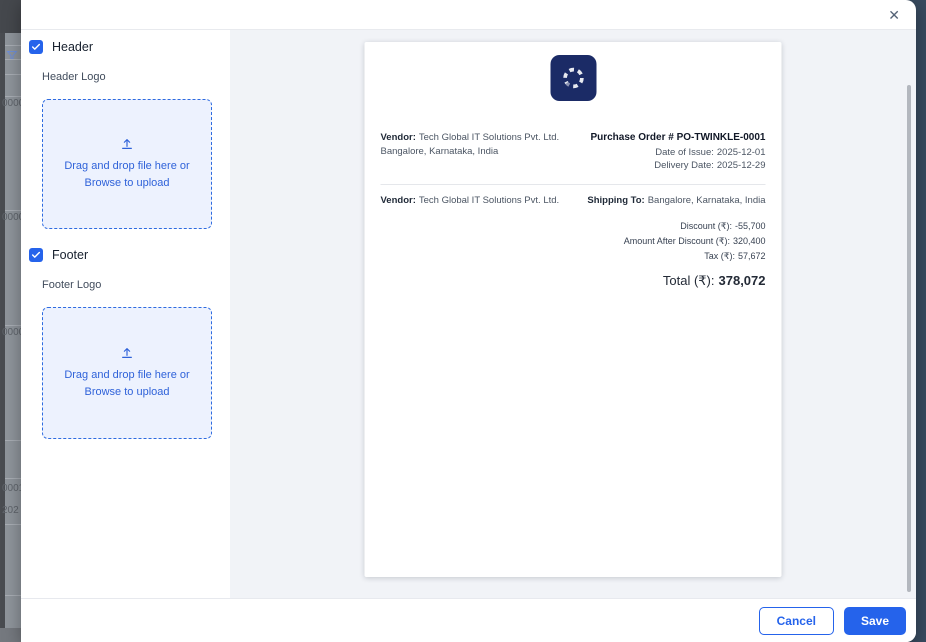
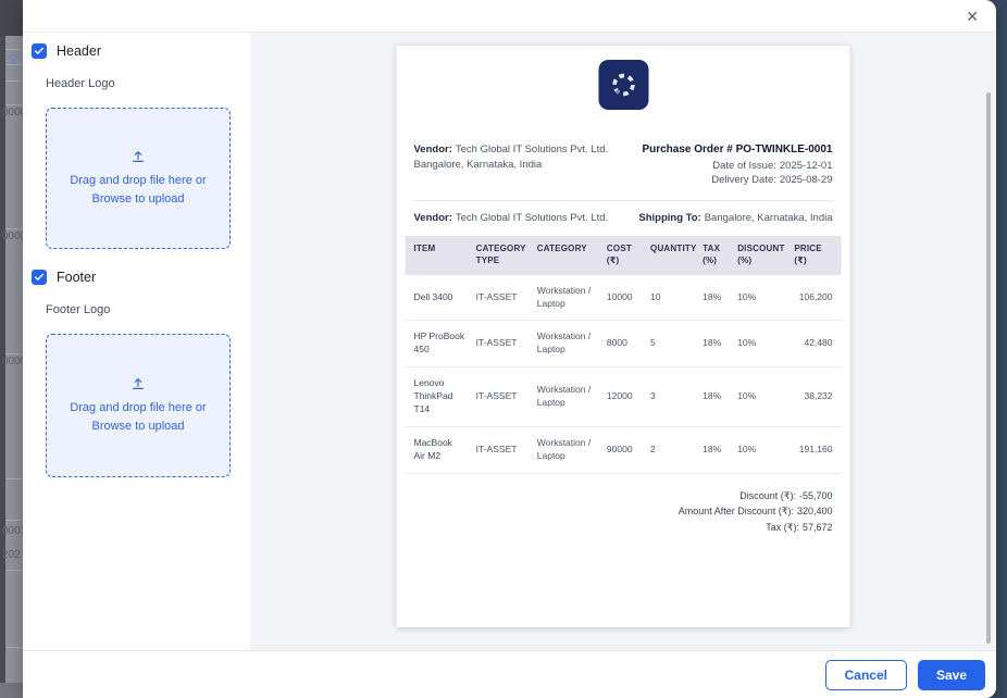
  000
  000
  000
  000
  202
  ✕
  Header
  Header Logo
  Drag and drop file here or Browse to upload
  Footer
  Footer Logo
  Drag and drop file here or Browse to upload
  Vendor: Tech Global IT Solutions Pvt. Ltd.
  Bangalore, Karnataka, India
  Purchase Order # PO-TWINKLE-0001
  Date of Issue: 2025-12-01
- Delivery Date: 2025-12-29
+ Delivery Date: 2025-08-29
  Vendor: Tech Global IT Solutions Pvt. Ltd.
  Shipping To: Bangalore, Karnataka, India
+ ITEM	CATEGORY TYPE	CATEGORY	COST (₹)	QUANTITY	TAX (%)	DISCOUNT (%)	PRICE (₹)
+ Dell 3400	IT-ASSET	Workstation / Laptop	10000	10	18%	10%	106,200
+ HP ProBook 450	IT-ASSET	Workstation / Laptop	8000	5	18%	10%	42,480
+ Lenovo ThinkPad T14	IT-ASSET	Workstation / Laptop	12000	3	18%	10%	38,232
+ MacBook Air M2	IT-ASSET	Workstation / Laptop	90000	2	18%	10%	191,160
  Discount (₹): -55,700
  Amount After Discount (₹): 320,400
  Tax (₹): 57,672
- Total (₹): 378,072
  Cancel
  Save
